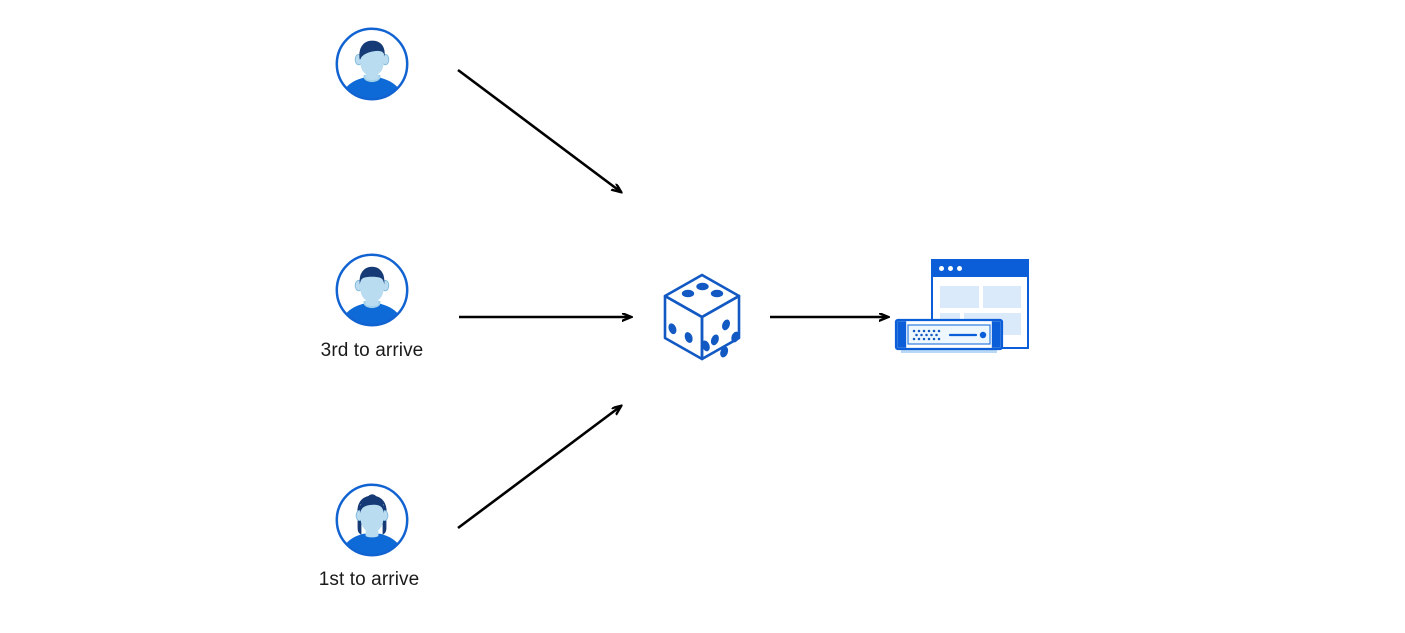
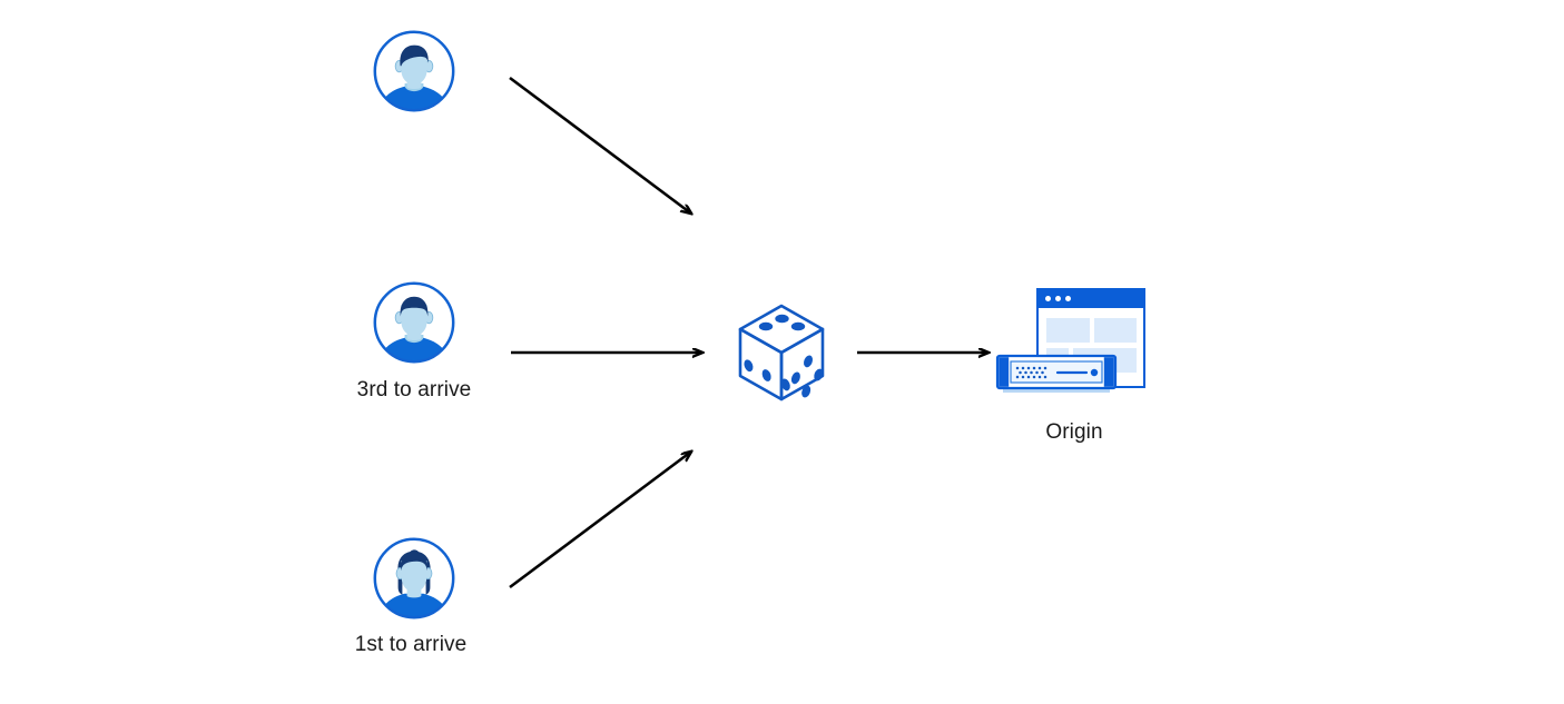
  3rd to arrive
  1st to arrive
+ Origin
